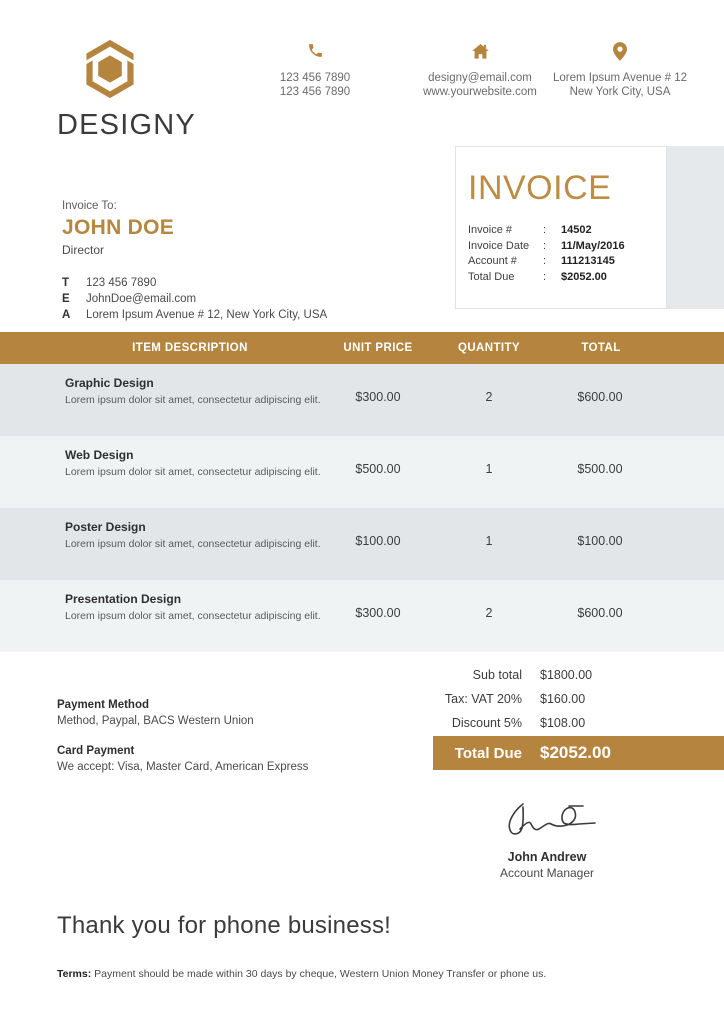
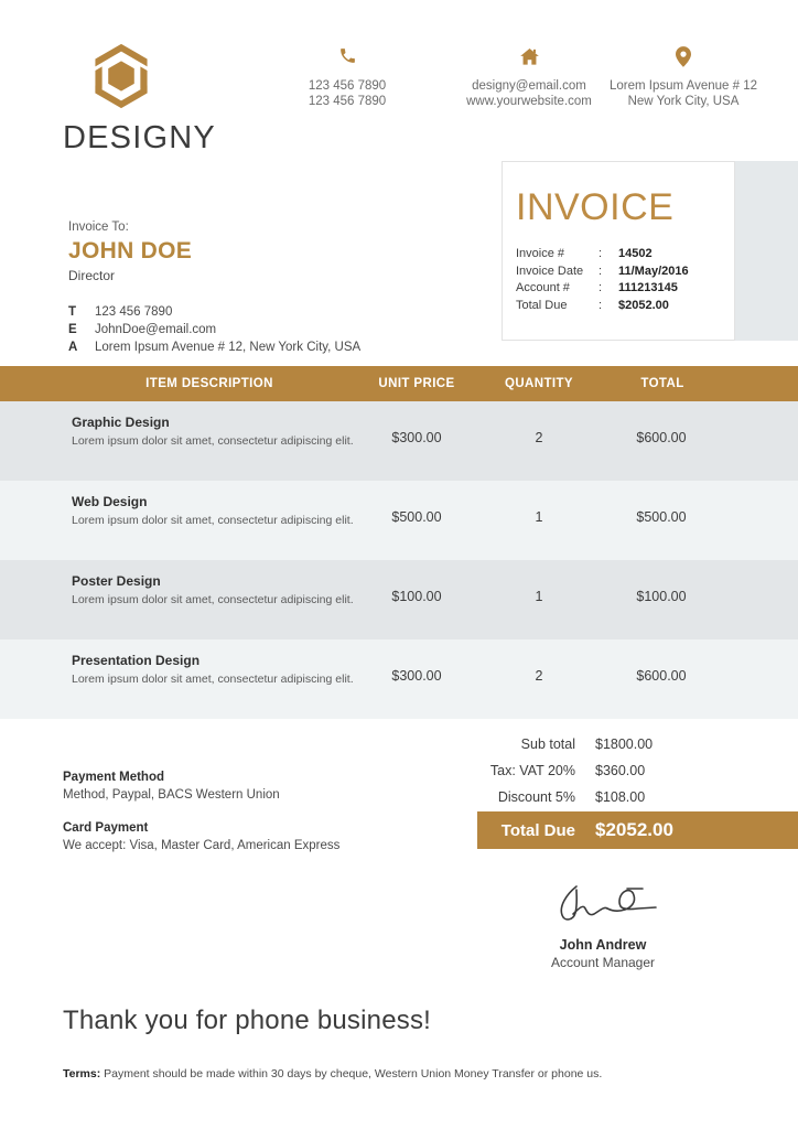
  DESIGNY
  123 456 7890
  123 456 7890
  designy@email.com
  www.yourwebsite.com
  Lorem Ipsum Avenue # 12
  New York City, USA
  Invoice To:
  JOHN DOE
  Director
  T
  123 456 7890
  E
  JohnDoe@email.com
  A
  Lorem Ipsum Avenue # 12, New York City, USA
  INVOICE
  Invoice #
  :
  14502
  Invoice Date
  :
  11/May/2016
  Account #
  :
  111213145
  Total Due
  :
  $2052.00
  ITEM DESCRIPTION
  UNIT PRICE
  QUANTITY
  TOTAL
  Graphic Design
  Lorem ipsum dolor sit amet, consectetur adipiscing elit.
  $300.00
  2
  $600.00
  Web Design
  Lorem ipsum dolor sit amet, consectetur adipiscing elit.
  $500.00
  1
  $500.00
  Poster Design
  Lorem ipsum dolor sit amet, consectetur adipiscing elit.
  $100.00
  1
  $100.00
  Presentation Design
  Lorem ipsum dolor sit amet, consectetur adipiscing elit.
  $300.00
  2
  $600.00
  Payment Method
  Method, Paypal, BACS Western Union
  Card Payment
  We accept: Visa, Master Card, American Express
  Sub total
  $1800.00
  Tax: VAT 20%
- $160.00
+ $360.00
  Discount 5%
  $108.00
  Total Due
  $2052.00
  John Andrew
  Account Manager
  Thank you for phone business!
  Terms: Payment should be made within 30 days by cheque, Western Union Money Transfer or phone us.
